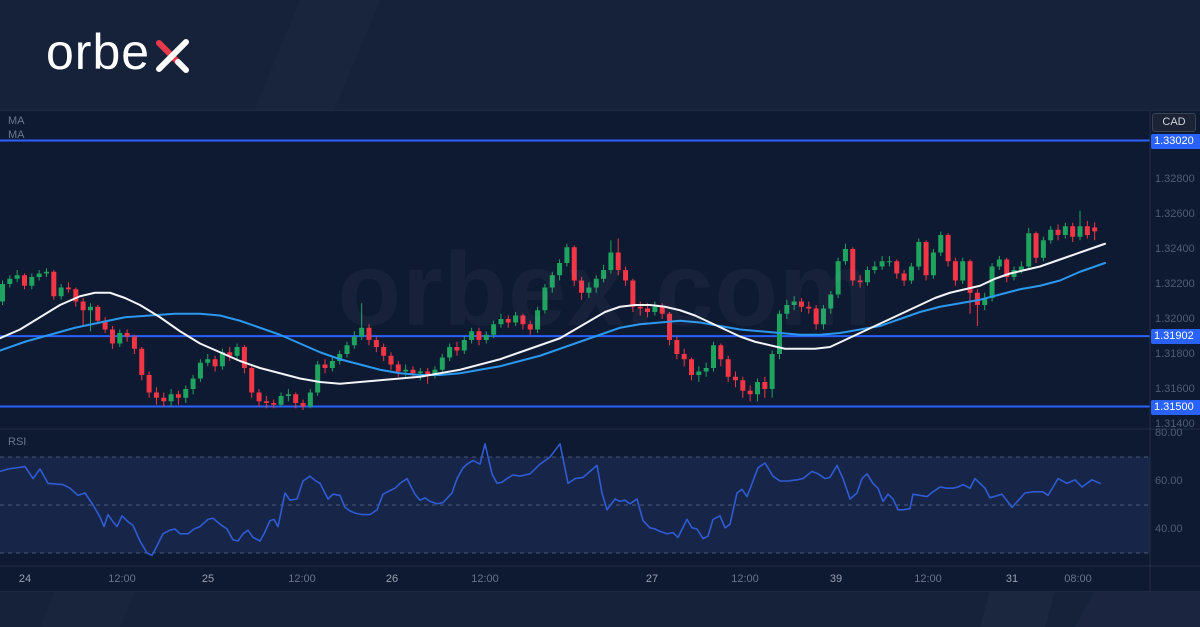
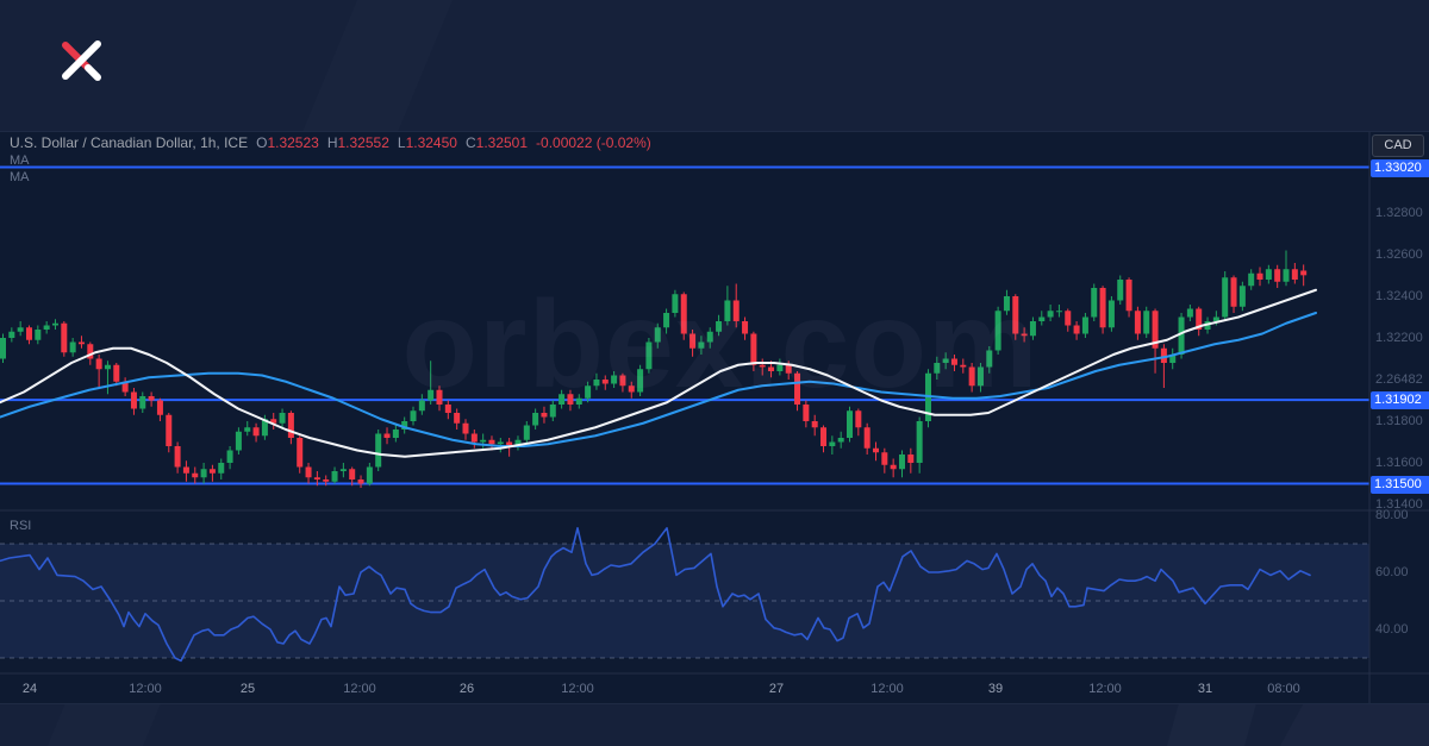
- orbe
  orbex.com
+ U.S. Dollar / Canadian Dollar, 1h, ICE O1.32523 H1.32552 L1.32450 C1.32501 -0.00022 (-0.02%)
  MA
  MA
  RSI
  CAD
  1.33020
  1.32800
  1.32600
  1.32400
  1.32200
- 1.32000
+ 2.26482
  1.31902
  1.31800
  1.31600
  1.31500
  1.31400
  80.00
  60.00
  40.00
  24
  12:00
  25
  12:00
  26
  12:00
  27
  12:00
  39
  12:00
  31
  08:00
